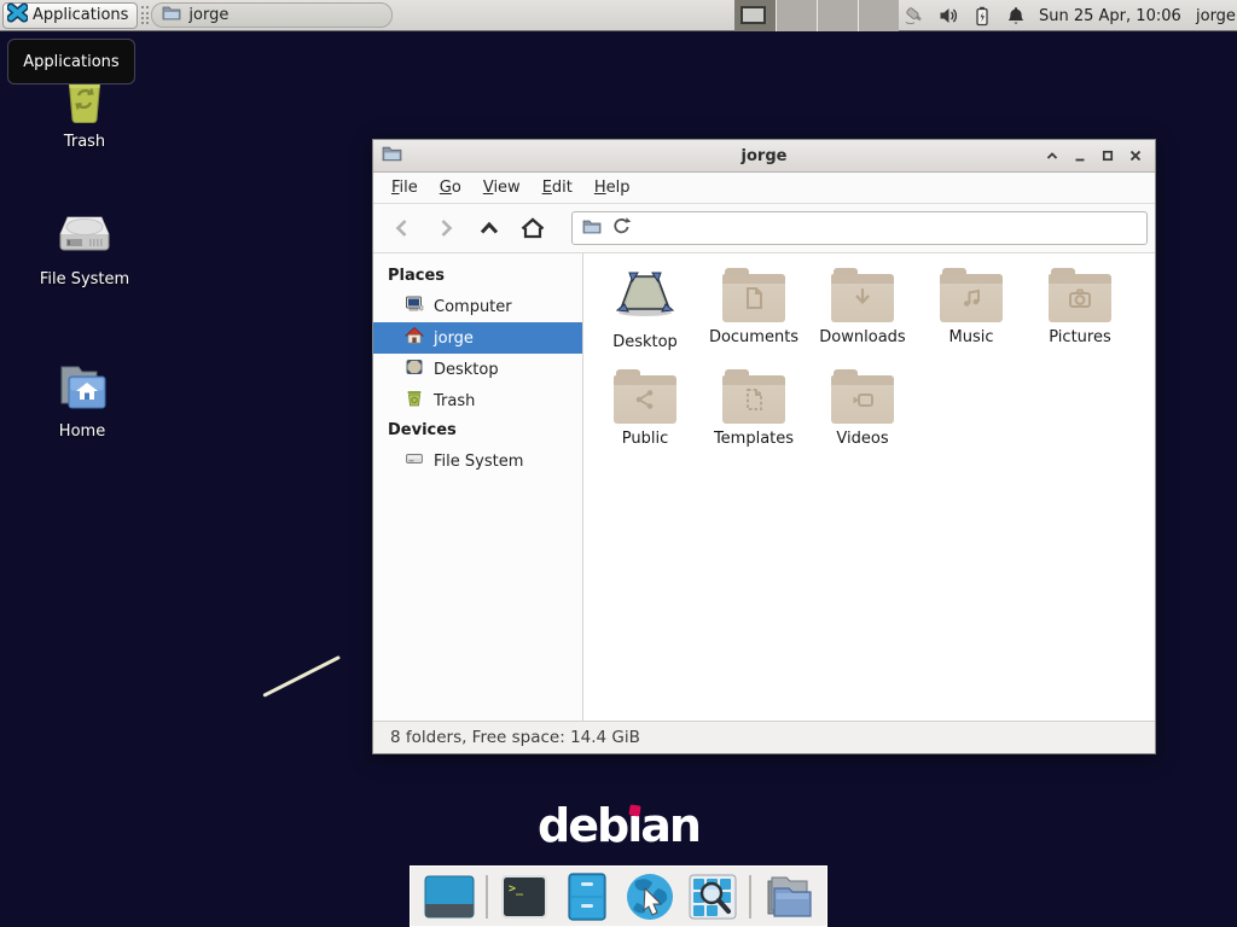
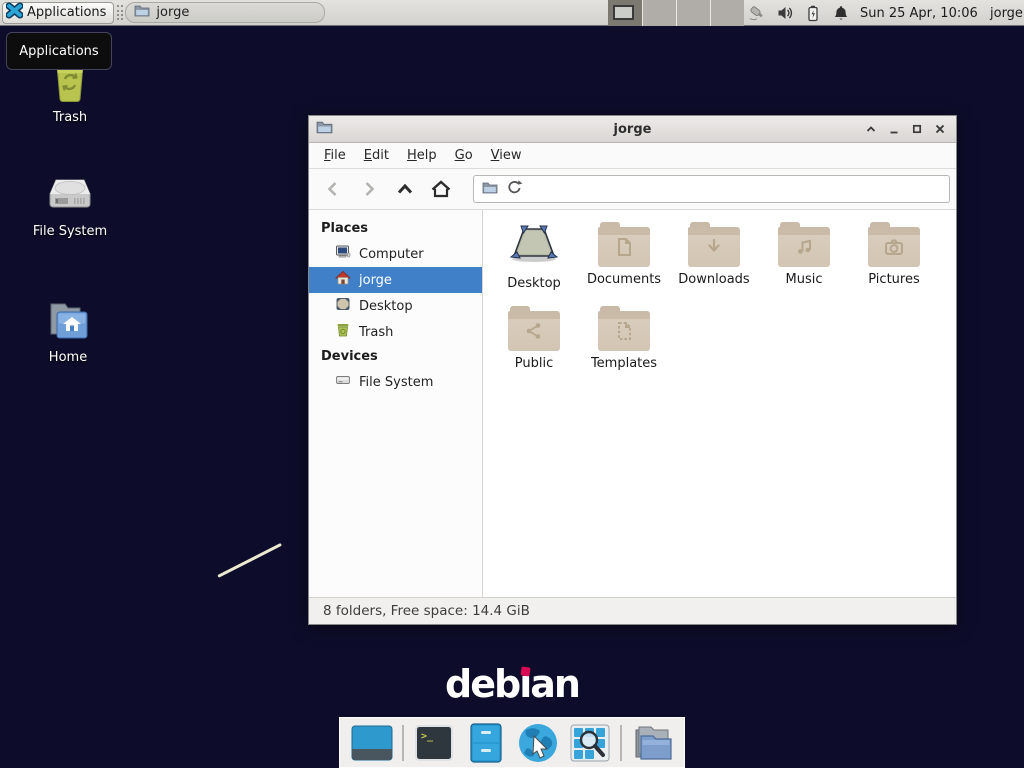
  Applications
  jorge
  Sun 25 Apr, 10:06
  jorge
  Applications
  Trash
  File System
  Home
  jorge
  File
- Go
+ Edit
- View
+ Help
- Edit
+ Go
- Help
+ View
  Places
  Computer
  jorge
  Desktop
  Trash
  Devices
  File System
  Desktop
  Documents
  Downloads
  Music
  Pictures
  Public
  Templates
- Videos
  8 folders, Free space: 14.4 GiB
  debian
  >_
